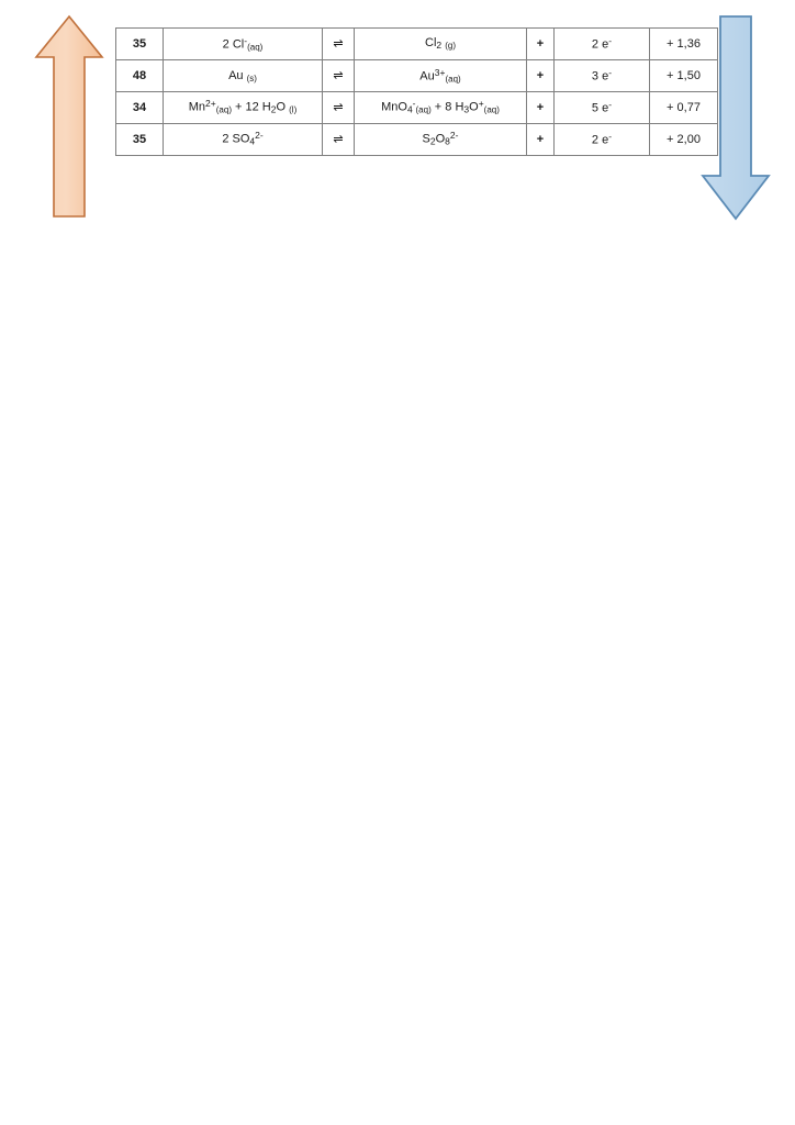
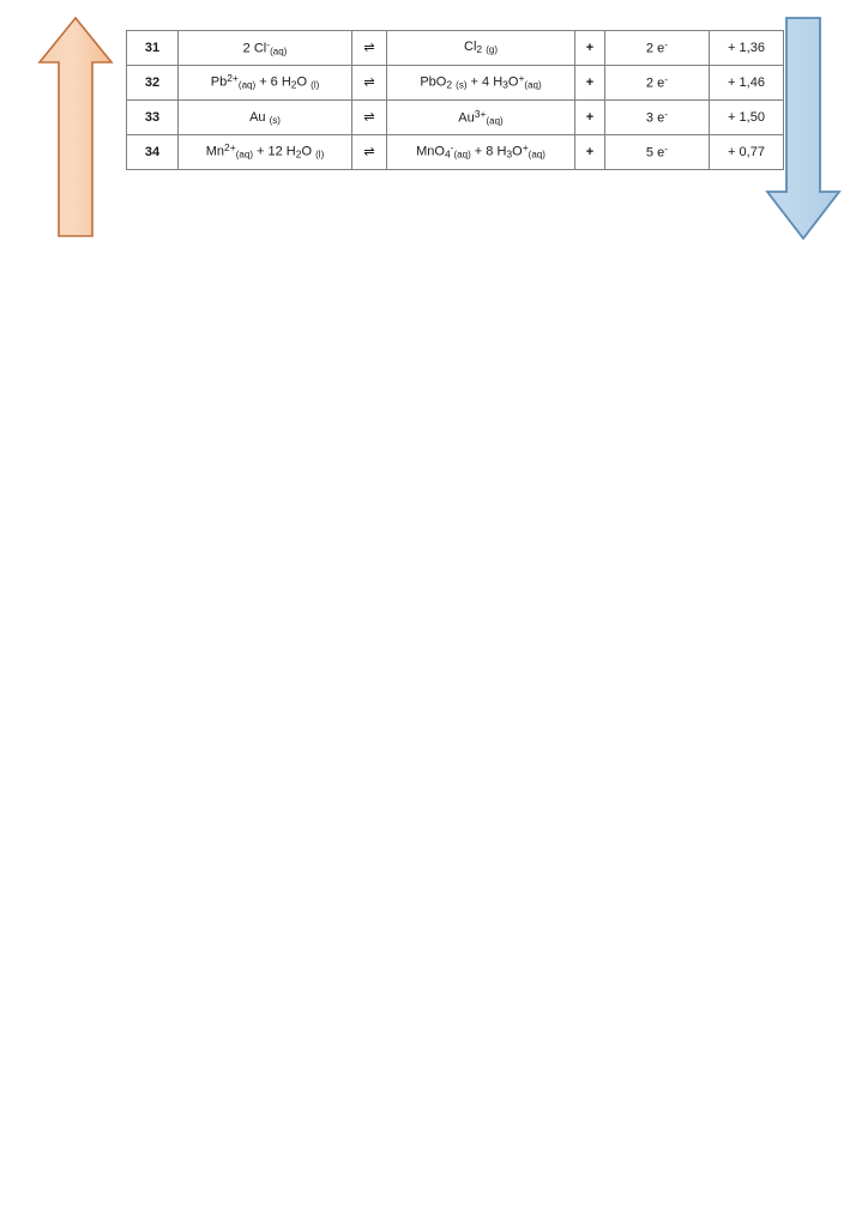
- 35	2 Cl-(aq)	⇌	Cl2 (g)	+	2 e-	+ 1,36
+ 31	2 Cl-(aq)	⇌	Cl2 (g)	+	2 e-	+ 1,36
+ 32	Pb2+(aq) + 6 H2O (l)	⇌	PbO2 (s) + 4 H3O+(aq)	+	2 e-	+ 1,46
- 48	Au (s)	⇌	Au3+(aq)	+	3 e-	+ 1,50
+ 33	Au (s)	⇌	Au3+(aq)	+	3 e-	+ 1,50
  34	Mn2+(aq) + 12 H2O (l)	⇌	MnO4-(aq) + 8 H3O+(aq)	+	5 e-	+ 0,77
- 35	2 SO42-	⇌	S2O82-	+	2 e-	+ 2,00
